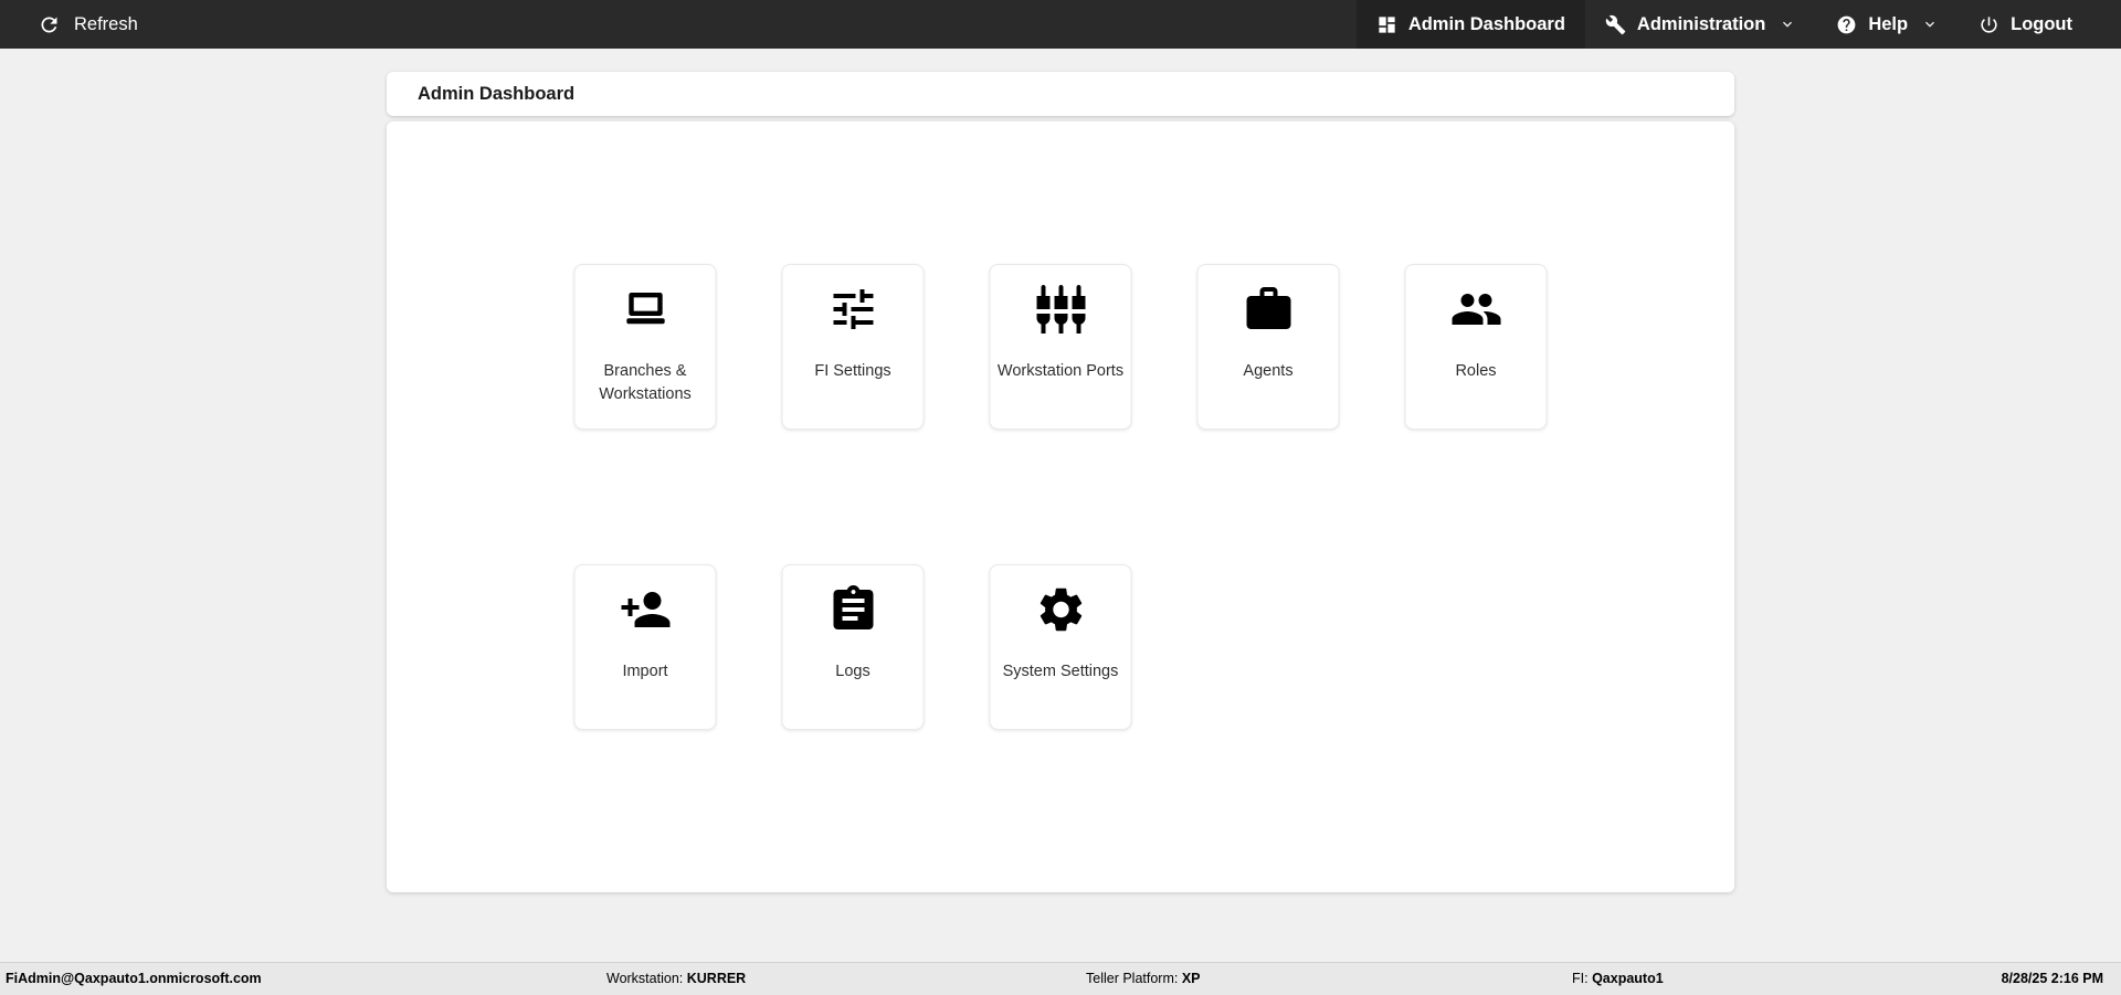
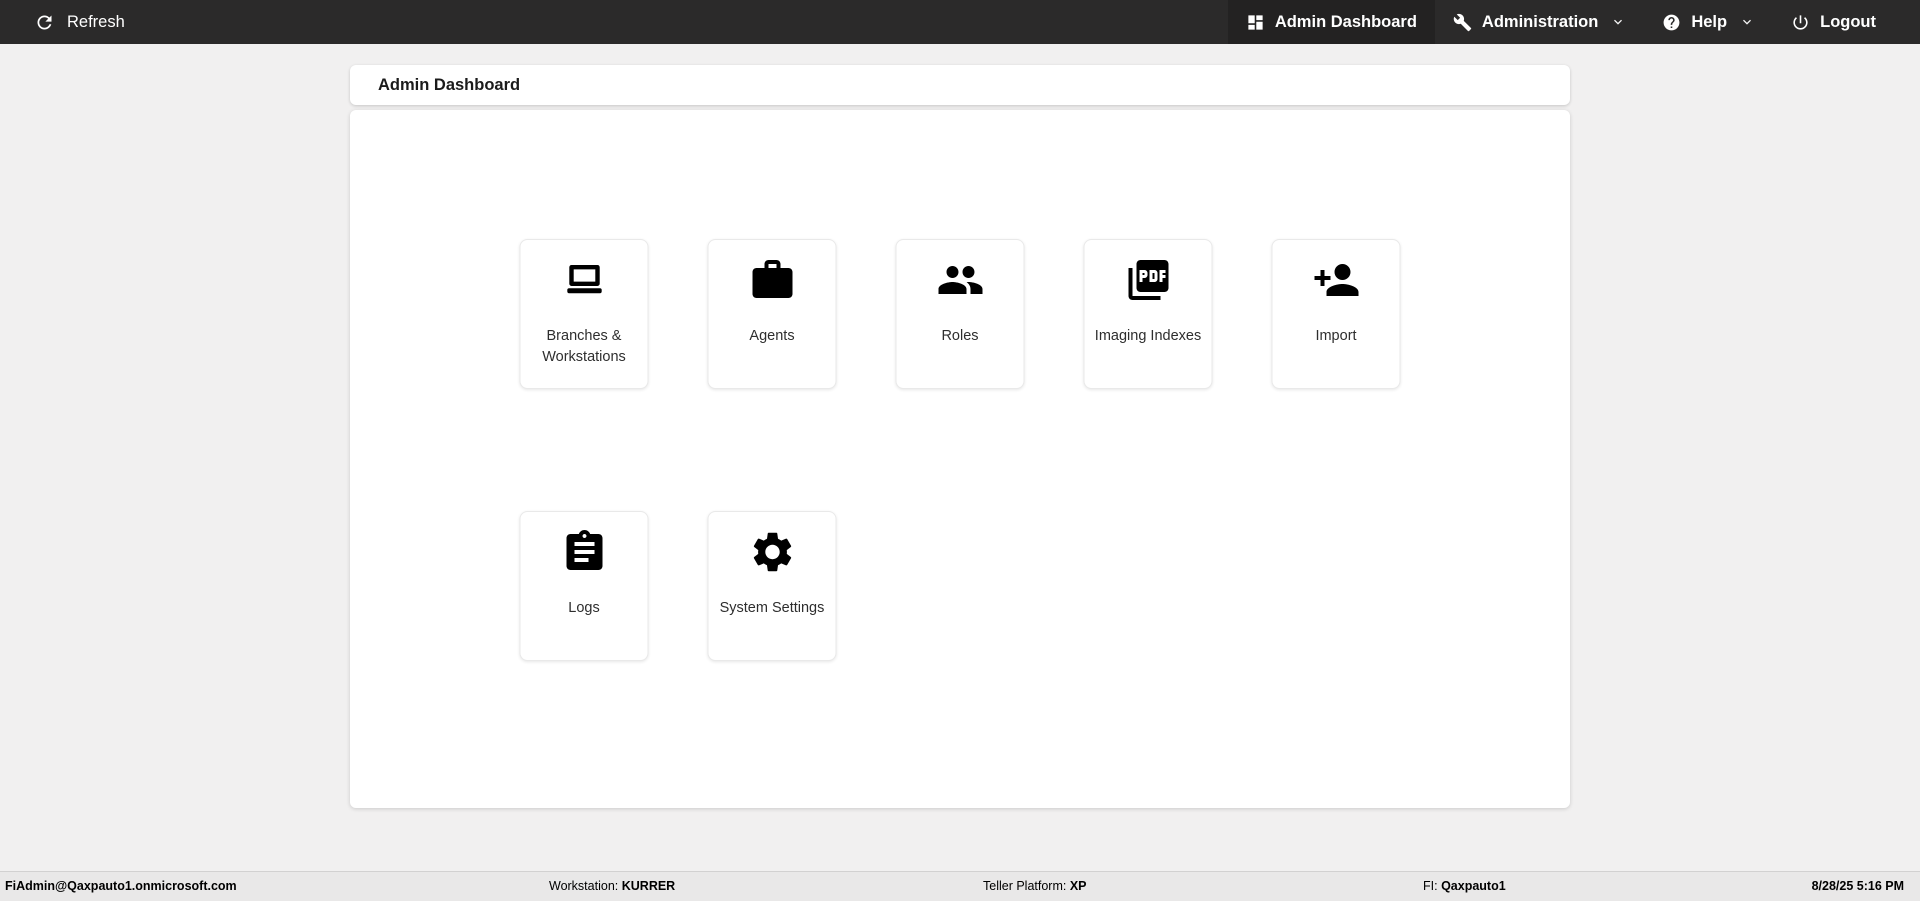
  Refresh
  Admin Dashboard
  Administration
  Help
  Logout
  Admin Dashboard
  Branches & Workstations
- FI Settings
- Workstation Ports
  Agents
  Roles
+ Imaging Indexes
  Import
  Logs
  System Settings
  FiAdmin@Qaxpauto1.onmicrosoft.com
  Workstation: KURRER
  Teller Platform: XP
  FI: Qaxpauto1
- 8/28/25 2:16 PM
+ 8/28/25 5:16 PM
